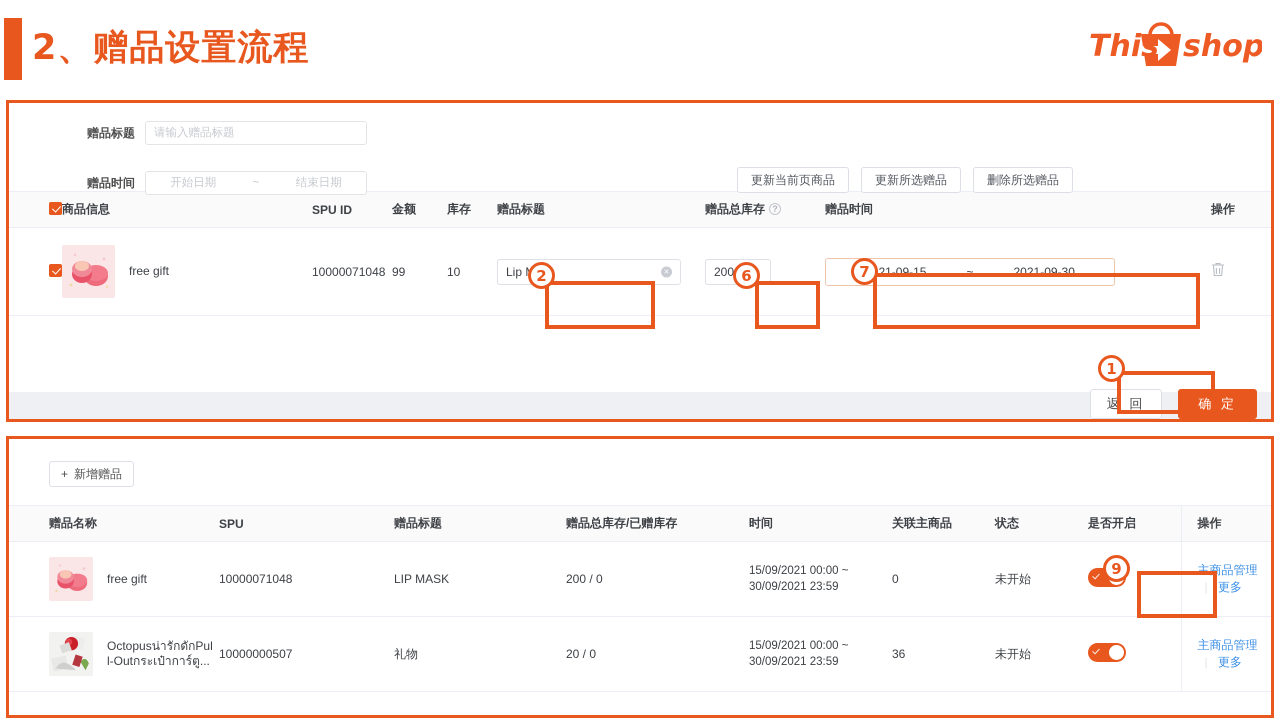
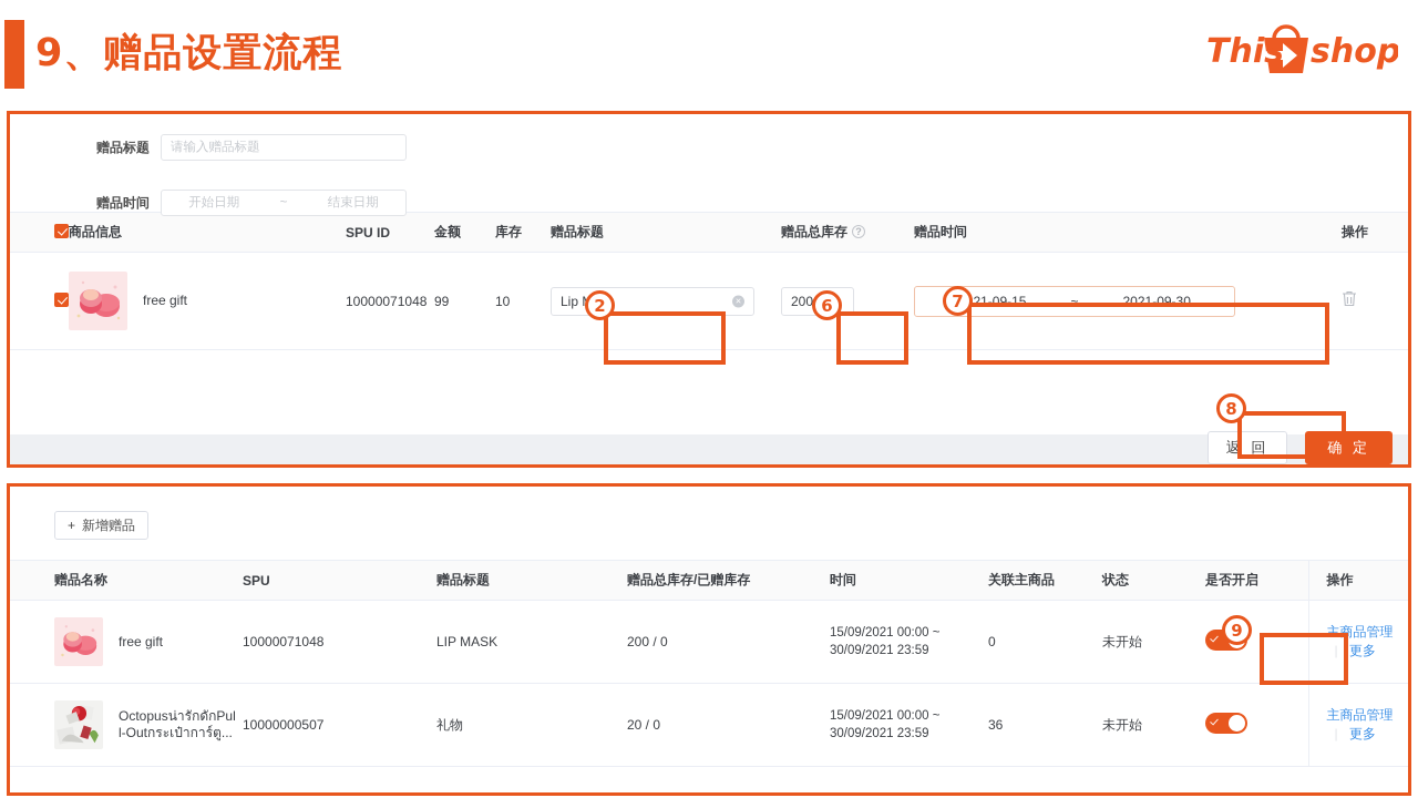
- 2、赠品设置流程
+ 9、赠品设置流程
  This
  shop
  赠品标题
  请输入赠品标题
  赠品时间
  开始日期
  ~
  结束日期
- 更新当前页商品
- 更新所选赠品
- 删除所选赠品
  	商品信息	SPU ID	金额	库存	赠品标题	赠品总库存 ?	赠品时间	操作
  	free gift	10000071048	99	10	Lip ×	200	21-09-15 ~ 2021-09-30
  返 回
  确 定
  +
  新增赠品
  赠品名称	SPU	赠品标题	赠品总库存/已赠库存	时间	关联主商品	状态	是否开启	操作
  free gift	10000071048	LIP MASK	200 / 0	15/09/2021 00:00 ~ 30/09/2021 23:59	0	未开始		主商品管理 更多
  Octopusน่ารักดักPul l-Outกระเป๋าการ์ตู...	10000000507	礼物	20 / 0	15/09/2021 00:00 ~ 30/09/2021 23:59	36	未开始		主商品管理 更多
  2
  6
  7
- 1
+ 8
  9
